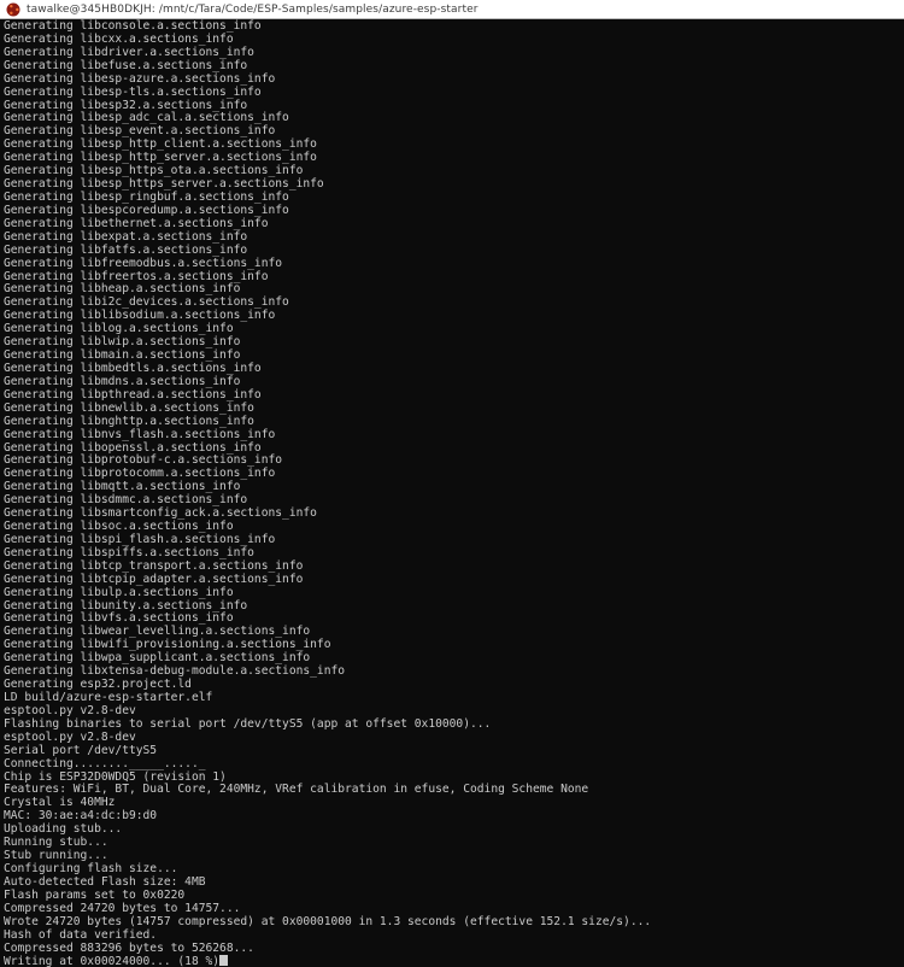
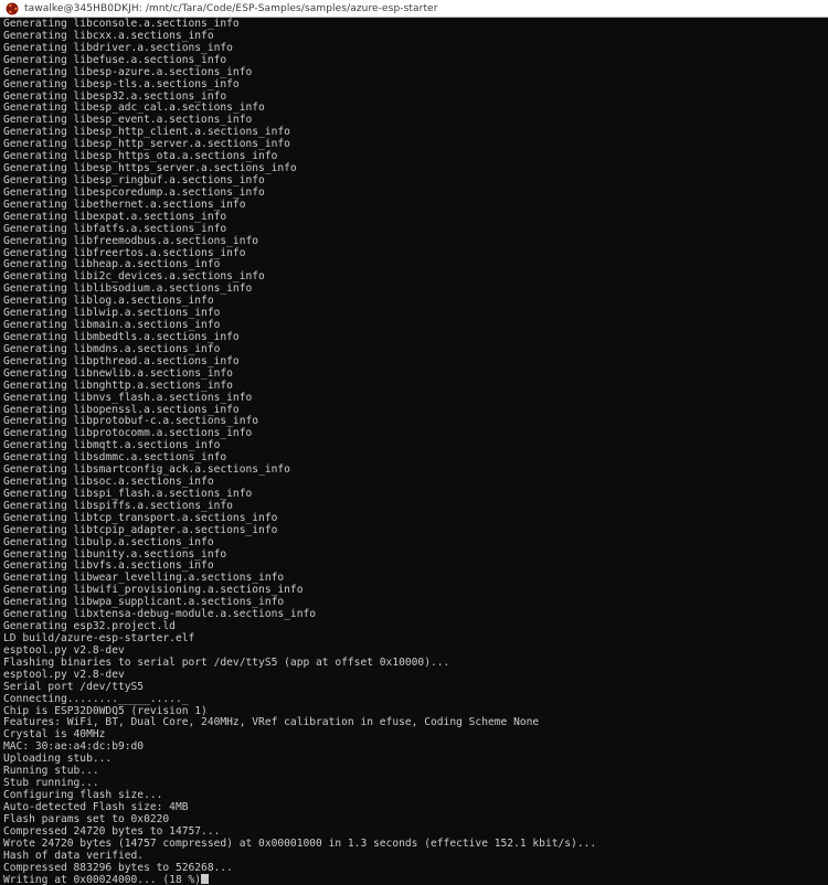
  tawalke@345HB0DKJH: /mnt/c/Tara/Code/ESP-Samples/samples/azure-esp-starter
  Generating libconsole.a.sections_info
  Generating libcxx.a.sections_info
  Generating libdriver.a.sections_info
  Generating libefuse.a.sections_info
  Generating libesp-azure.a.sections_info
  Generating libesp-tls.a.sections_info
  Generating libesp32.a.sections_info
  Generating libesp_adc_cal.a.sections_info
  Generating libesp_event.a.sections_info
  Generating libesp_http_client.a.sections_info
  Generating libesp_http_server.a.sections_info
  Generating libesp_https_ota.a.sections_info
  Generating libesp_https_server.a.sections_info
  Generating libesp_ringbuf.a.sections_info
  Generating libespcoredump.a.sections_info
  Generating libethernet.a.sections_info
  Generating libexpat.a.sections_info
  Generating libfatfs.a.sections_info
  Generating libfreemodbus.a.sections_info
  Generating libfreertos.a.sections_info
  Generating libheap.a.sections_info
  Generating libi2c_devices.a.sections_info
  Generating liblibsodium.a.sections_info
  Generating liblog.a.sections_info
  Generating liblwip.a.sections_info
  Generating libmain.a.sections_info
  Generating libmbedtls.a.sections_info
  Generating libmdns.a.sections_info
  Generating libpthread.a.sections_info
  Generating libnewlib.a.sections_info
  Generating libnghttp.a.sections_info
  Generating libnvs_flash.a.sections_info
  Generating libopenssl.a.sections_info
  Generating libprotobuf-c.a.sections_info
  Generating libprotocomm.a.sections_info
  Generating libmqtt.a.sections_info
  Generating libsdmmc.a.sections_info
  Generating libsmartconfig_ack.a.sections_info
  Generating libsoc.a.sections_info
  Generating libspi_flash.a.sections_info
  Generating libspiffs.a.sections_info
  Generating libtcp_transport.a.sections_info
  Generating libtcpip_adapter.a.sections_info
  Generating libulp.a.sections_info
  Generating libunity.a.sections_info
  Generating libvfs.a.sections_info
  Generating libwear_levelling.a.sections_info
  Generating libwifi_provisioning.a.sections_info
  Generating libwpa_supplicant.a.sections_info
  Generating libxtensa-debug-module.a.sections_info
  Generating esp32.project.ld
  LD build/azure-esp-starter.elf
  esptool.py v2.8-dev
  Flashing binaries to serial port /dev/ttyS5 (app at offset 0x10000)...
  esptool.py v2.8-dev
  Serial port /dev/ttyS5
  Connecting........_____....._
  Chip is ESP32D0WDQ5 (revision 1)
  Features: WiFi, BT, Dual Core, 240MHz, VRef calibration in efuse, Coding Scheme None
  Crystal is 40MHz
  MAC: 30:ae:a4:dc:b9:d0
  Uploading stub...
  Running stub...
  Stub running...
  Configuring flash size...
  Auto-detected Flash size: 4MB
  Flash params set to 0x0220
  Compressed 24720 bytes to 14757...
- Wrote 24720 bytes (14757 compressed) at 0x00001000 in 1.3 seconds (effective 152.1 size/s)...
+ Wrote 24720 bytes (14757 compressed) at 0x00001000 in 1.3 seconds (effective 152.1 kbit/s)...
  Hash of data verified.
  Compressed 883296 bytes to 526268...
  Writing at 0x00024000... (18 %)
